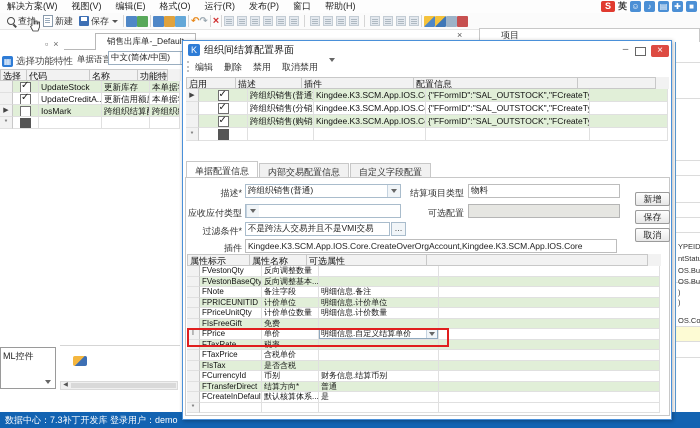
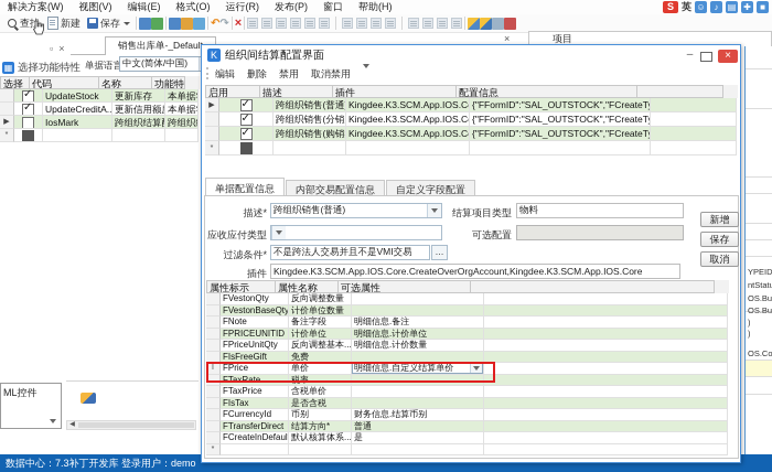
  解决方案(W) 视图(V) 编辑(E) 格式(O) 运行(R) 发布(P) 窗口 帮助(H)
  S
  英
  ☺
  ♪
  ▤
  ✚
  ■
  查找
  新建
  保存
  ↶
  ↷
  ×
  ▫
  ×
  销售出库单-_Defaul
  单据语言
  中文(简体/中国)
  ▦
  选择功能特性
  选择
  代码
  名称
  功能特
  UpdateStock
  更新库存
  本单据
  UpdateCreditA..
  更新信用额
  本单据
  IosMark
  跨组织结算
  跨组织
  ML控件
  ×
  项目
  YPEID
  ntStat
  )
  )
  数据中心：7.3补丁开发库 登录用户：demo
  K
  组织间结算配置界面
  –
  ×
  编辑
  删除
  禁用
  取消禁用
  启用
  描述
  插件
  配置信息
  跨组织销售(普通
  Kingdee.K3.SCM.App.IOS.C
  {"FFormID":"SAL_OUTSTOCK","FCreateT
  跨组织销售(分销
  Kingdee.K3.SCM.App.IOS.C
  {"FFormID":"SAL_OUTSTOCK","FCreateTy
  跨组织销售(购销
  Kingdee.K3.SCM.App.IOS.C
  {"FFormID":"SAL_OUTSTOCK","FCreateT
  单据配置信息
  内部交易配置信息
  自定义字段配置
  描述*
  跨组织销售(普通)
  结算项目类型
  物料
  应收应付类型
  可选配置
  过滤条件*
  不是跨法人交易并且不是VMI交易
  …
  插件
  Kingdee.K3.SCM.App.IOS.Core.CreateOverOrgAccount,Kingdee.K3.SCM.App.IOS.Core
  新增
  保存
  取消
  属性标示
  属性名称
  可选属性
  FVestonQty
  反向调整数量
  FVestonBaseQty
- 反向调整基本...
+ 计价单位数量
  FNote
  备注字段
  明细信息.备注
  FPRICEUNITID
  计价单位
  明细信息.计价单位
  FPriceUnitQty
- 计价单位数量
+ 反向调整基本...
  明细信息.计价数量
  FIsFreeGift
  免费
  FPrice
  单价
  明细信息.自定义结算单价
  FTaxRate
  税率
  FTaxPrice
  含税单价
  FIsTax
  是否含税
  FCurrencyId
  币别
  财务信息.结算币别
  FTransferDirect
  结算方向*
  普通
  FCreateInDefault
  默认核算体系...
  是
